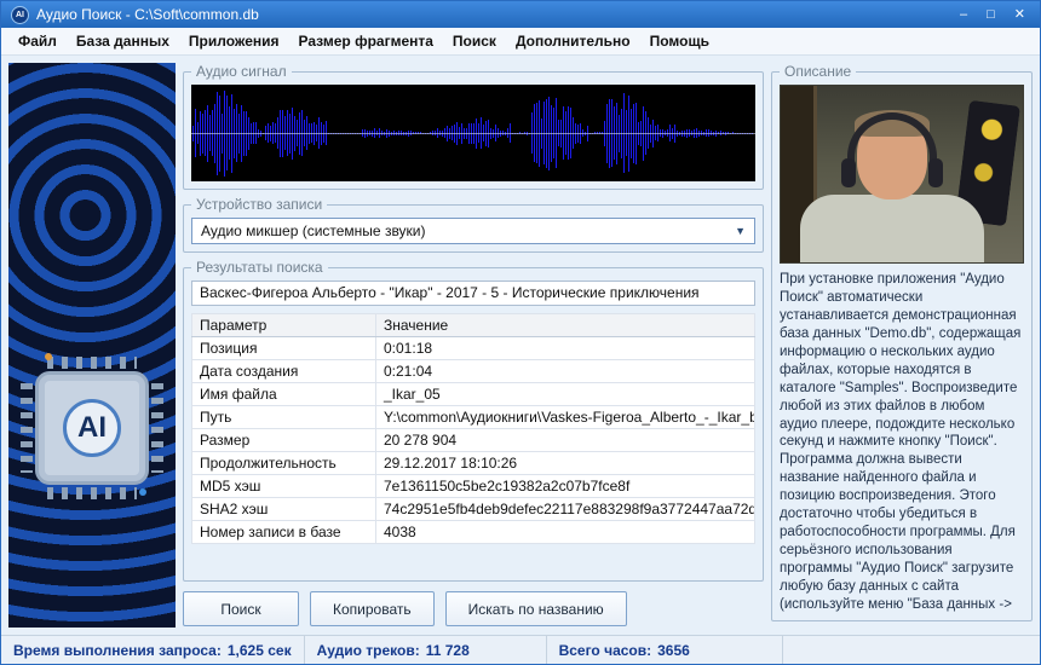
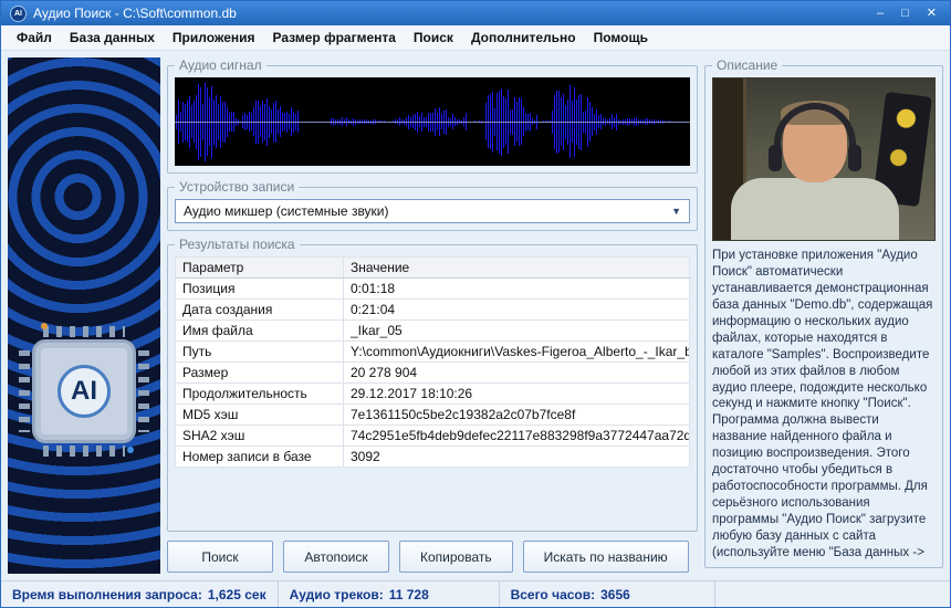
  Аудио Поиск - C:\Soft\common.db
  –
  □
  ✕
  Файл
  База данных
  Приложения
  Размер фрагмента
  Поиск
  Дополнительно
  Помощь
  AI
  Аудио сигнал
  Устройство записи
  Аудио микшер (системные звуки)
  ▼
  Результаты поиска
- Васкес-Фигероа Альберто - "Икар" - 2017 - 5 - Исторические приключения
  Параметр	Значение
  Позиция	0:01:18
  Дата создания	0:21:04
  Имя файла	_Ikar_05
  Путь	Y:\common\Аудиокниги\Vaskes-Figeroa_Alberto_-_Ikar_b
  Размер	20 278 904
  Продолжительность	29.12.2017 18:10:26
  MD5 хэш	7e1361150c5be2c19382a2c07b7fce8f
  SHA2 хэш	74c2951e5fb4deb9defec22117e883298f9a3772447aa72d
- Номер записи в базе	4038
+ Номер записи в базе	3092
  Поиск
+ Автопоиск
  Копировать
  Искать по названию
  Описание
  При установке приложения "Аудио Поиск" автоматически устанавливается демонстрационная база данных "Demo.db", содержащая информацию о нескольких аудио файлах, которые находятся в каталоге "Samples". Воспроизведите любой из этих файлов в любом аудио плеере, подождите несколько секунд и нажмите кнопку "Поиск". Программа должна вывести название найденного файла и позицию воспроизведения. Этого достаточно чтобы убедиться в работоспособности программы. Для серьёзного использования программы "Аудио Поиск" загрузите любую базу данных с сайта (используйте меню "База данных ->
  Время выполнения запроса:
  1,625 сек
  Аудио треков:
  11 728
  Всего часов:
  3656
